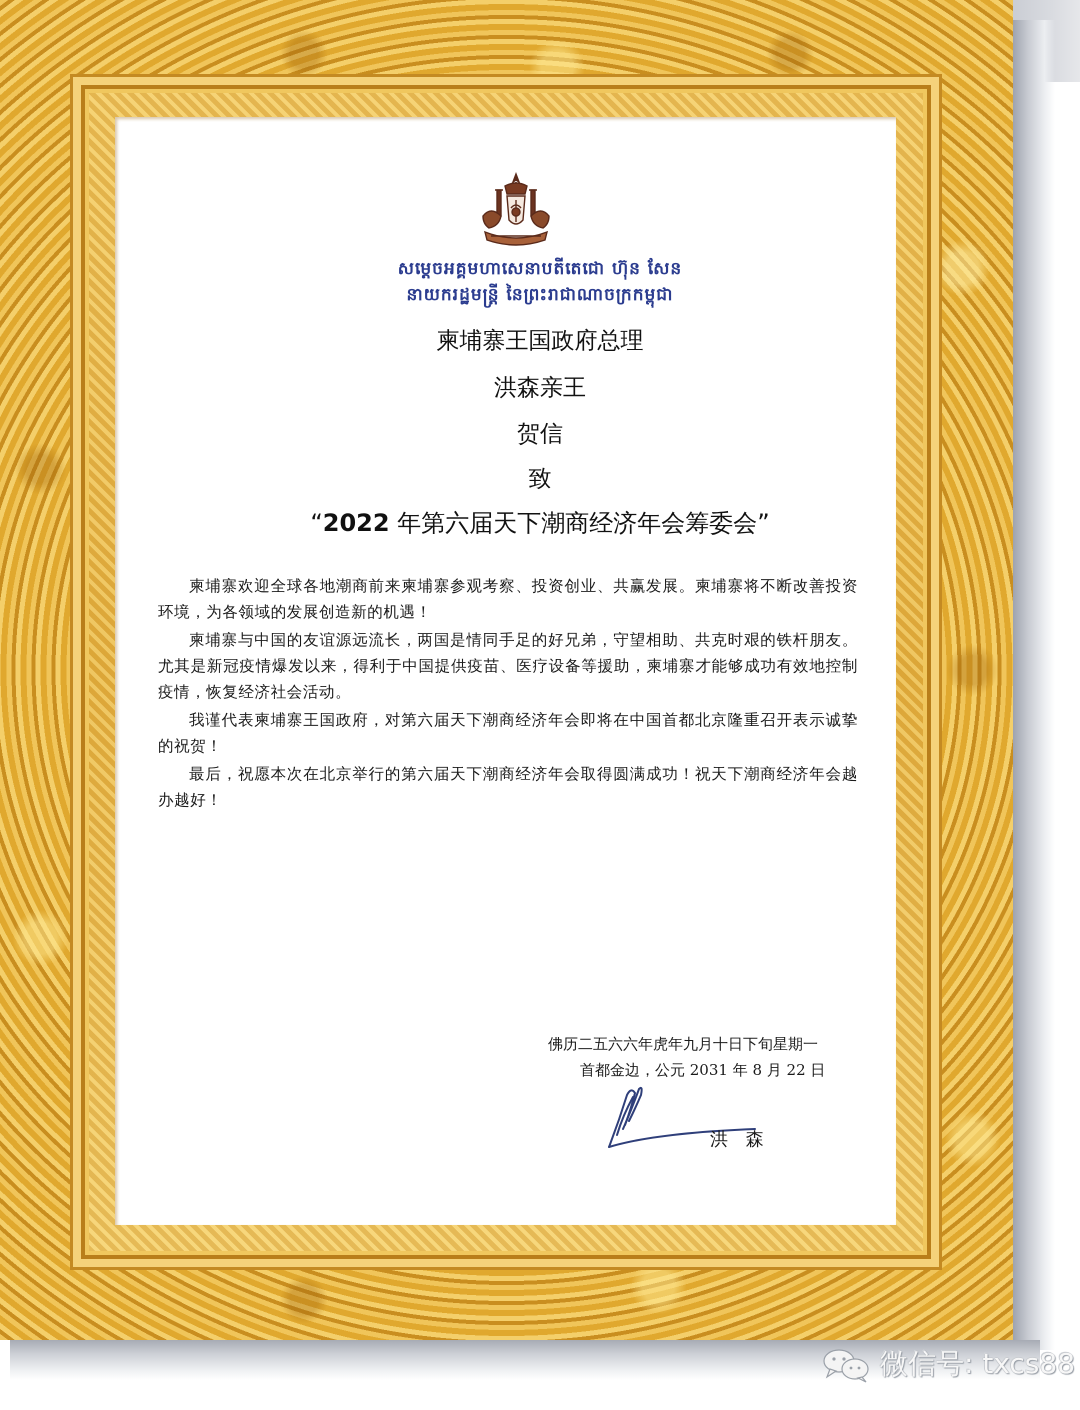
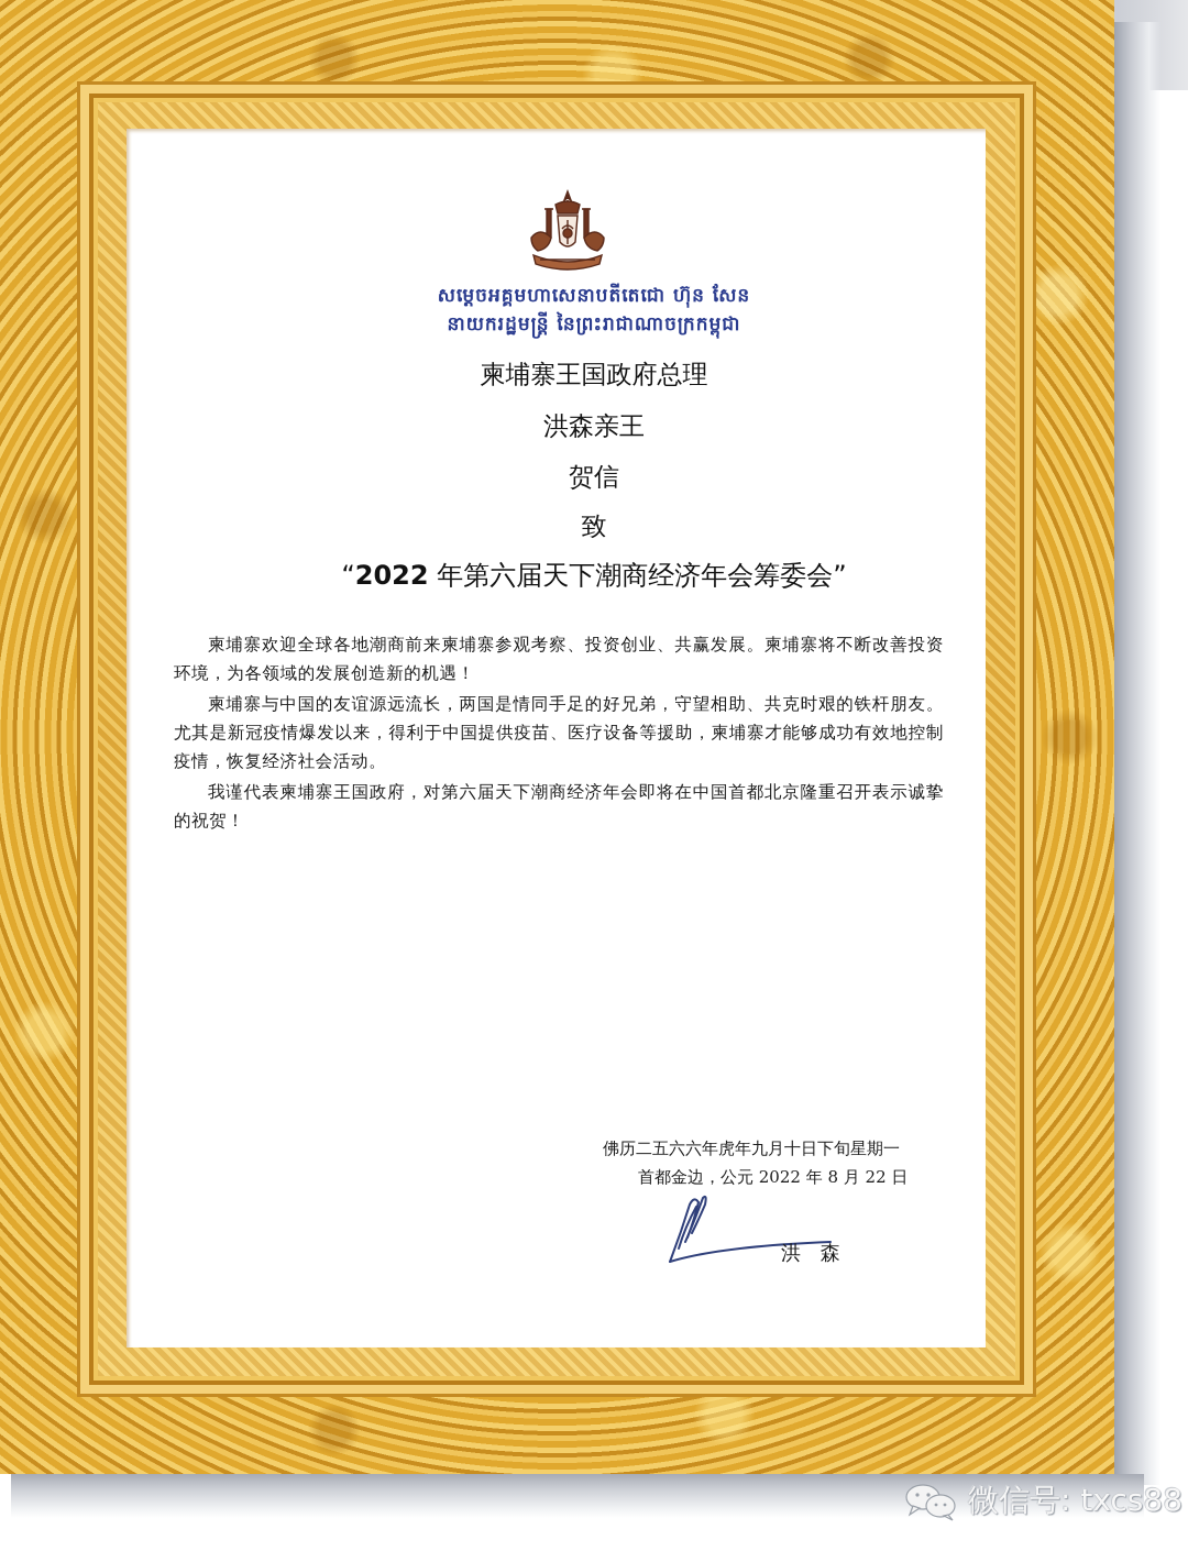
  សម្ដេចអគ្គមហាសេនាបតីតេជោ ហ៊ុន សែន
  នាយករដ្ឋមន្ត្រី នៃព្រះរាជាណាចក្រកម្ពុជា
  柬埔寨王国政府总理
  洪森亲王
  贺信
  致
  “2022 年第六届天下潮商经济年会筹委会”
  柬埔寨欢迎全球各地潮商前来柬埔寨参观考察、投资创业、共赢发展。柬埔寨将不断改善投资环境，为各领域的发展创造新的机遇！
  柬埔寨与中国的友谊源远流长，两国是情同手足的好兄弟，守望相助、共克时艰的铁杆朋友。尤其是新冠疫情爆发以来，得利于中国提供疫苗、医疗设备等援助，柬埔寨才能够成功有效地控制疫情，恢复经济社会活动。
  我谨代表柬埔寨王国政府，对第六届天下潮商经济年会即将在中国首都北京隆重召开表示诚挚的祝贺！
- 最后，祝愿本次在北京举行的第六届天下潮商经济年会取得圆满成功！祝天下潮商经济年会越办越好！
  佛历二五六六年虎年九月十日下旬星期一
- 首都金边，公元 2031 年 8 月 22 日
+ 首都金边，公元 2022 年 8 月 22 日
  洪 森
  微信号: txcs88
